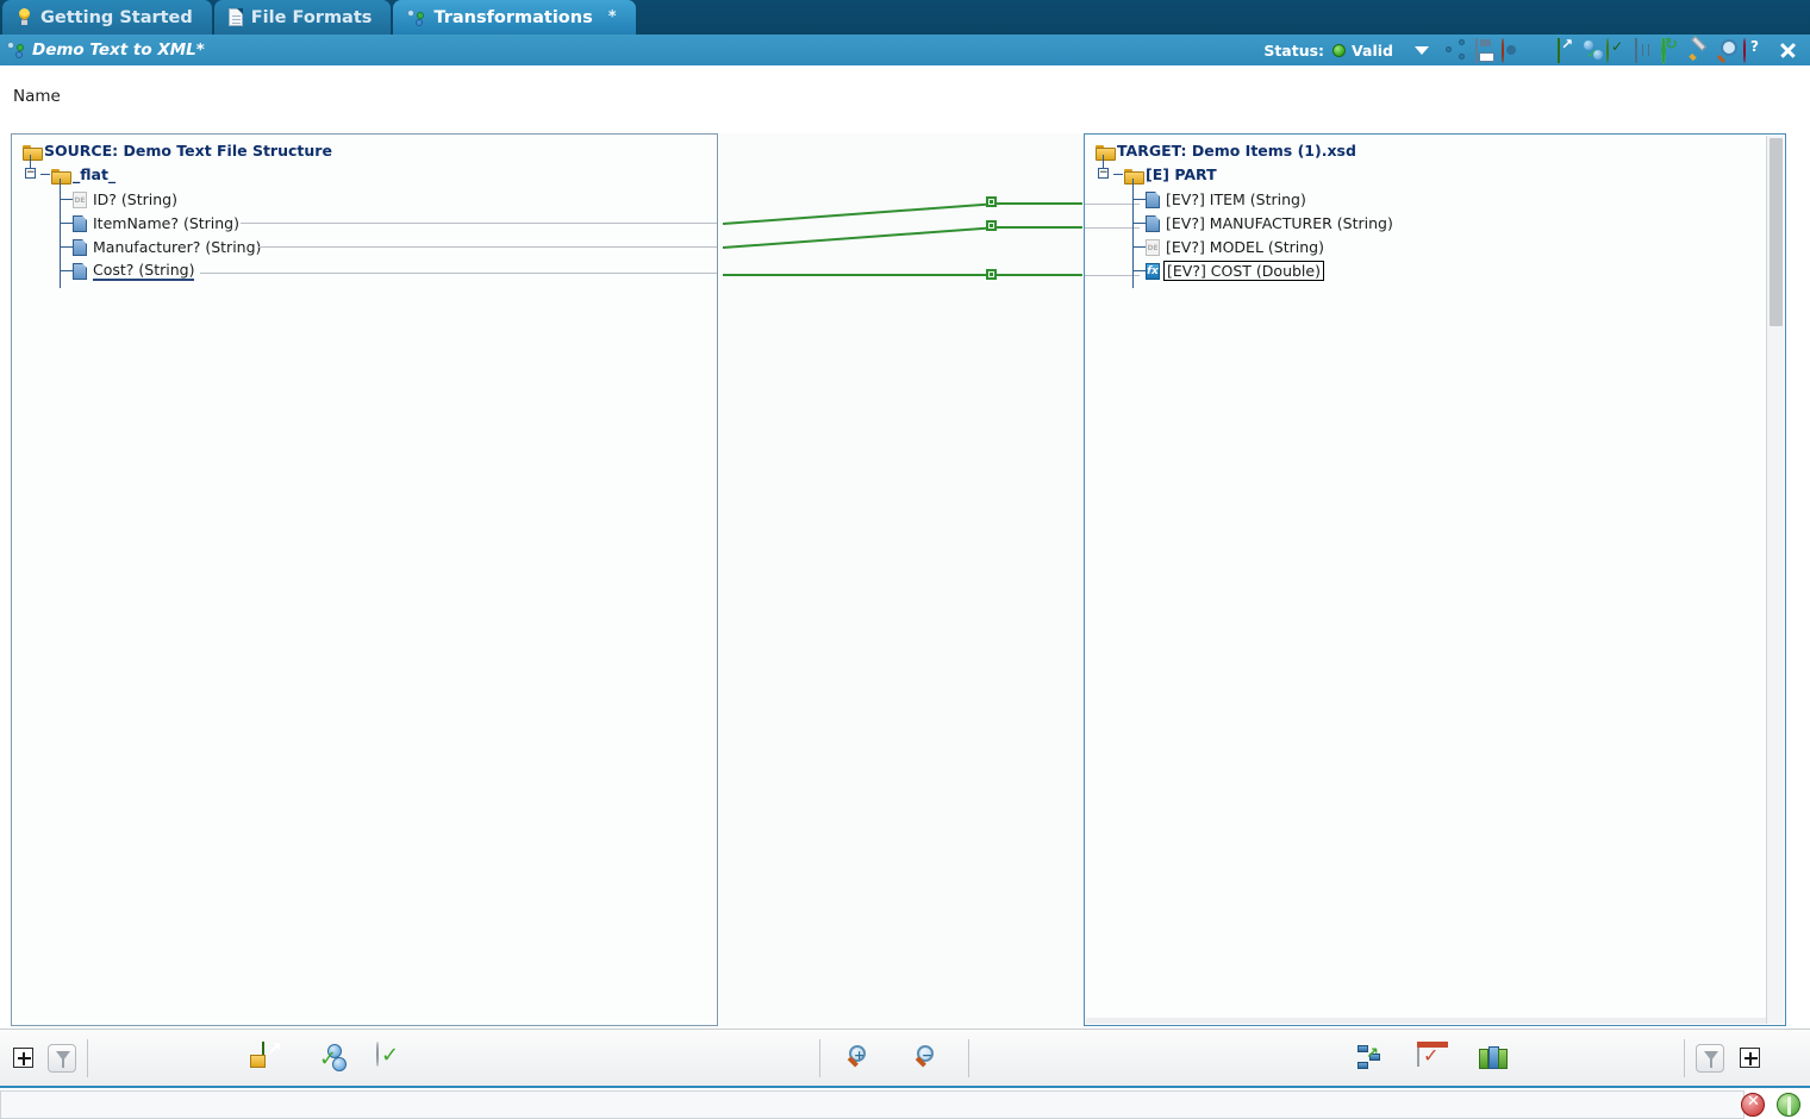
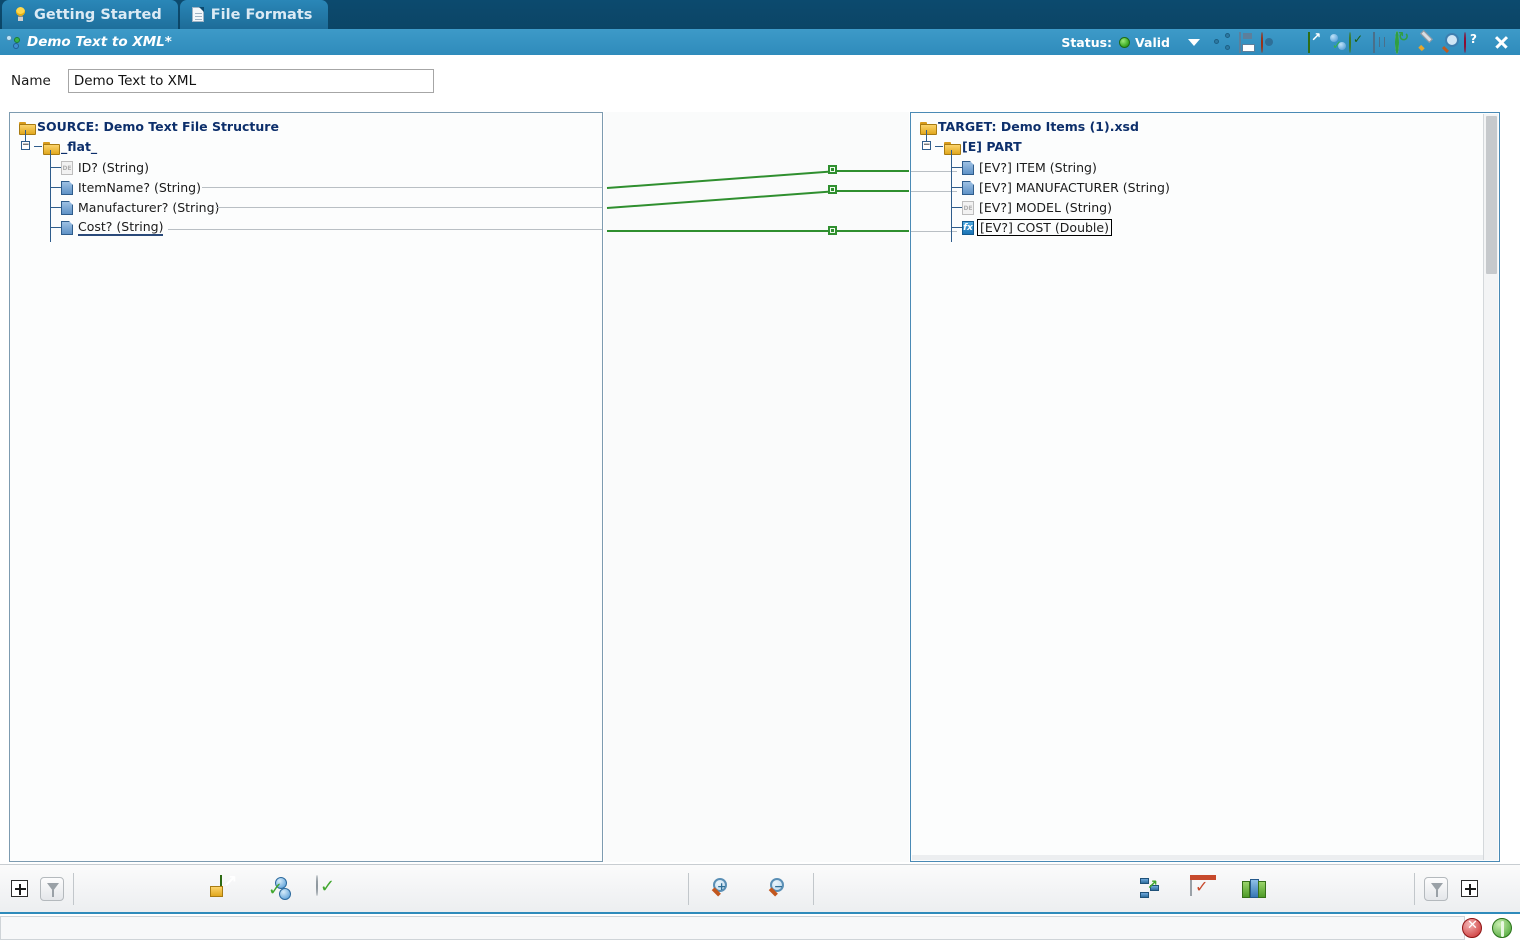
  Getting Started
  File Formats
- Transformations
- *
  Demo Text to XML*
  Status:
  Valid
  ✓
  Name
+ Demo Text to XML
  SOURCE: Demo Text File Structure
  −
  _flat_
  ID? (String)
  ItemName? (String)
  Manufacturer? (String
  Cost? (String)
  TARGET: Demo Items (1).xsd
  −
  [E] PART
  [EV?] ITEM (String)
  [EV?] MANUFACTURER (String)
  [EV?] MODEL (String)
  fx
  [EV?] COST (Double)
  ✓
  +
  −
  ↗
